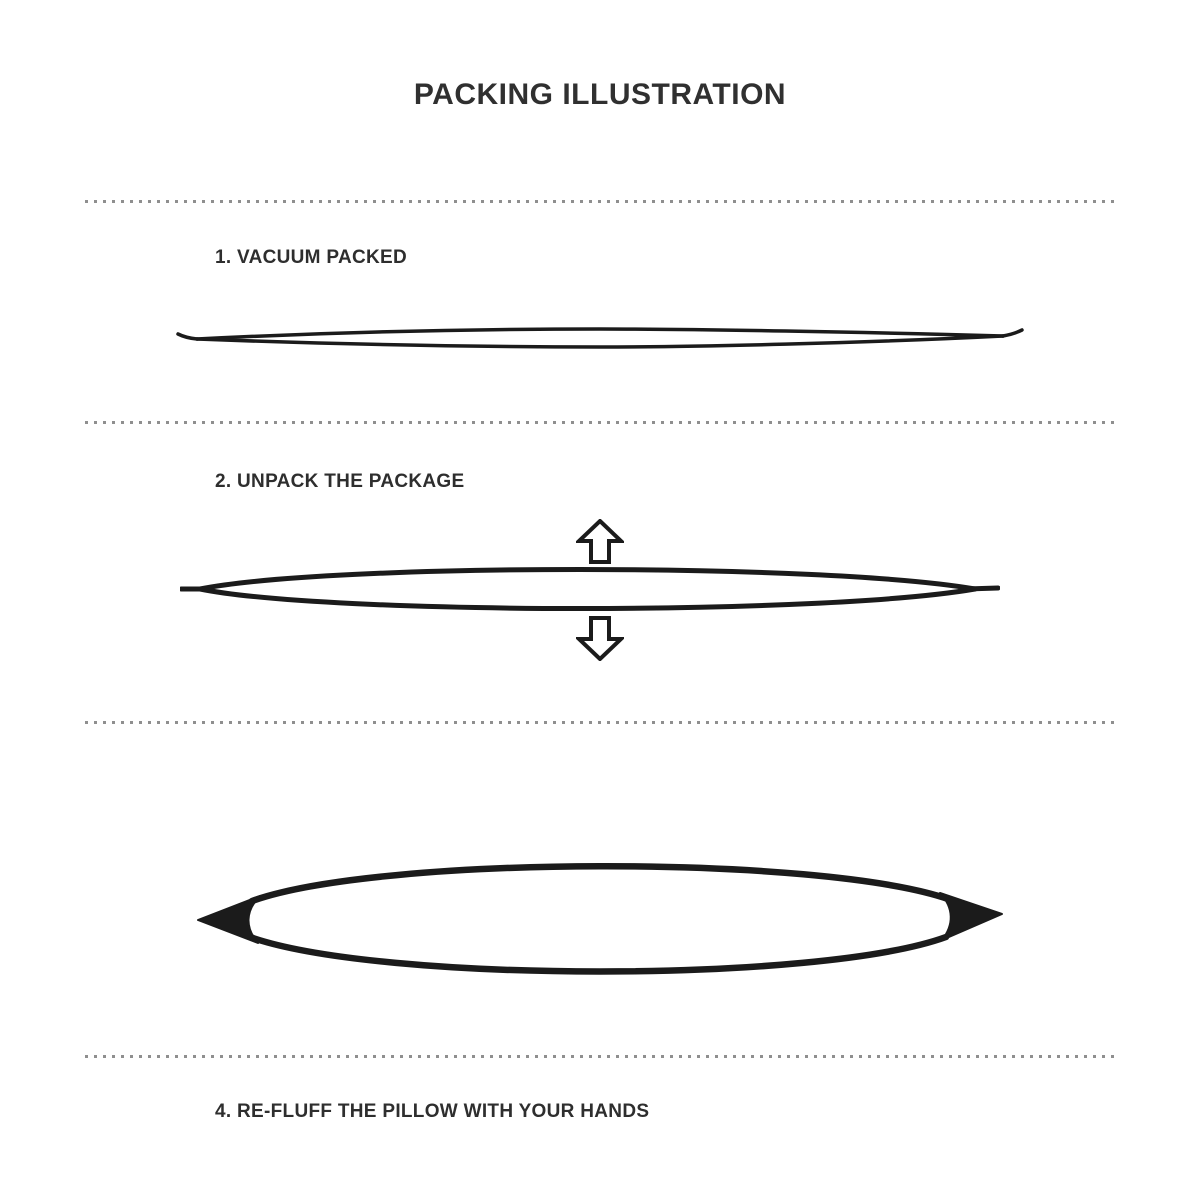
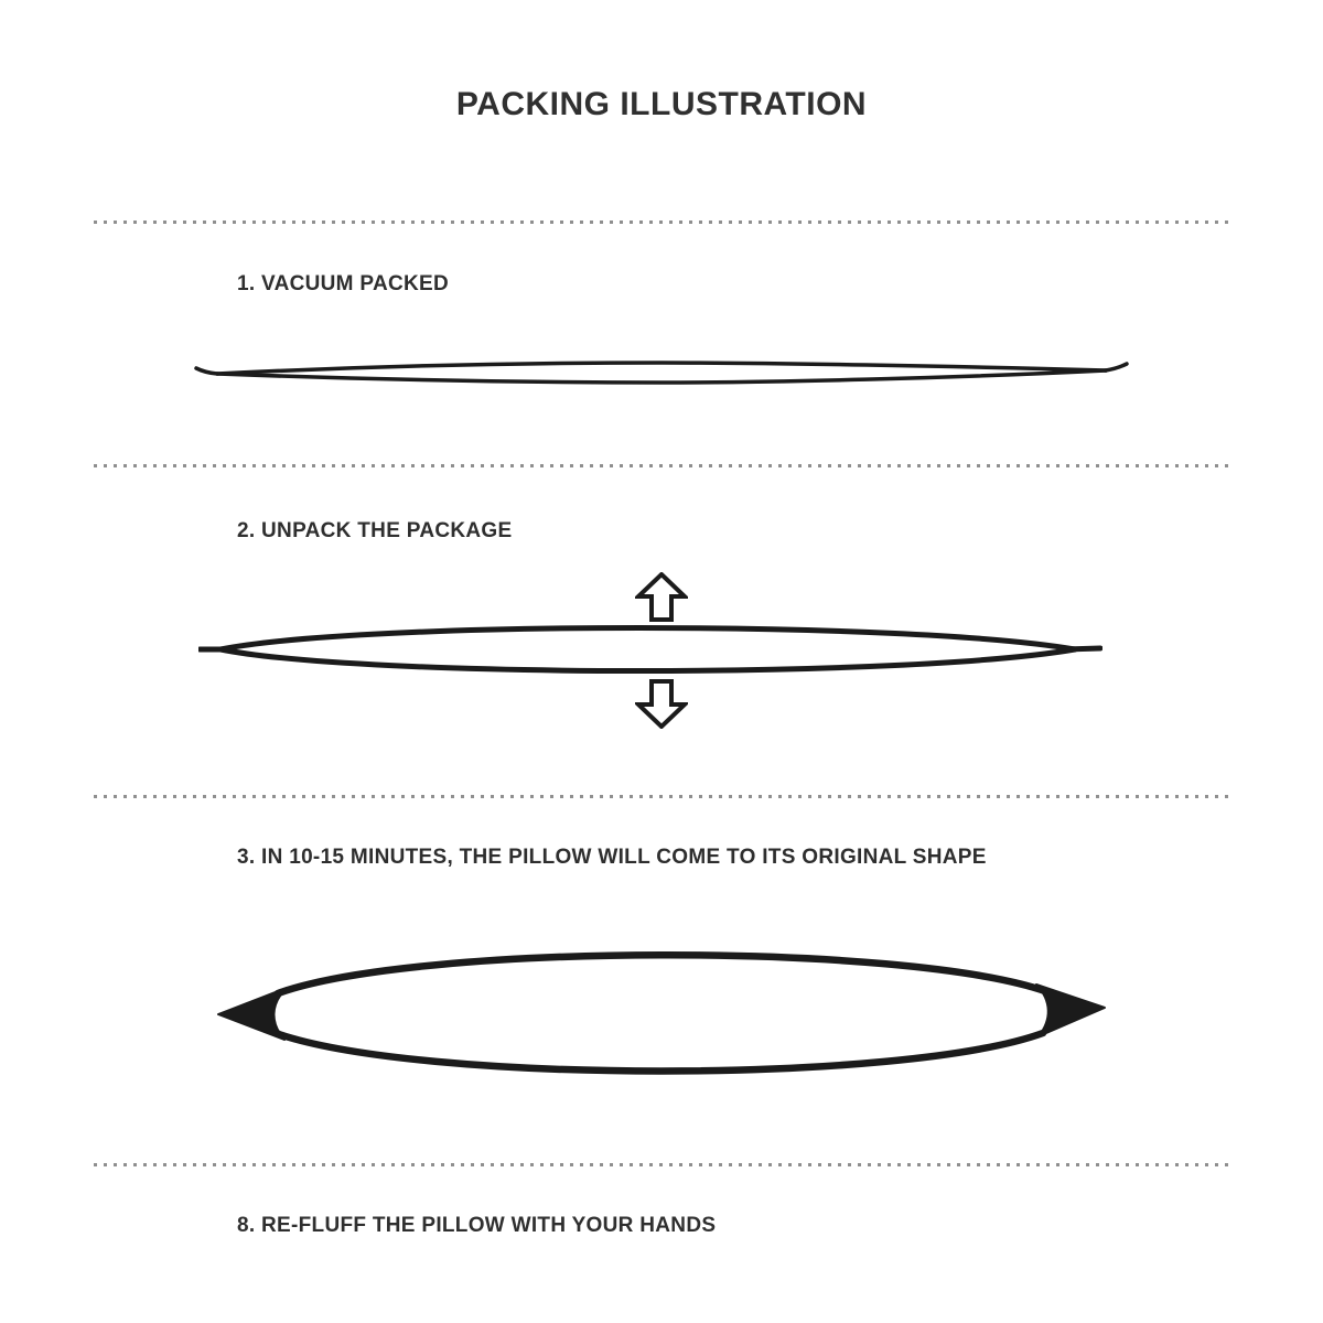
  PACKING ILLUSTRATION
  1. VACUUM PACKED
  2. UNPACK THE PACKAGE
+ 3. IN 10-15 MINUTES, THE PILLOW WILL COME TO ITS ORIGINAL SHAPE
- 4. RE-FLUFF THE PILLOW WITH YOUR HANDS
+ 8. RE-FLUFF THE PILLOW WITH YOUR HANDS
